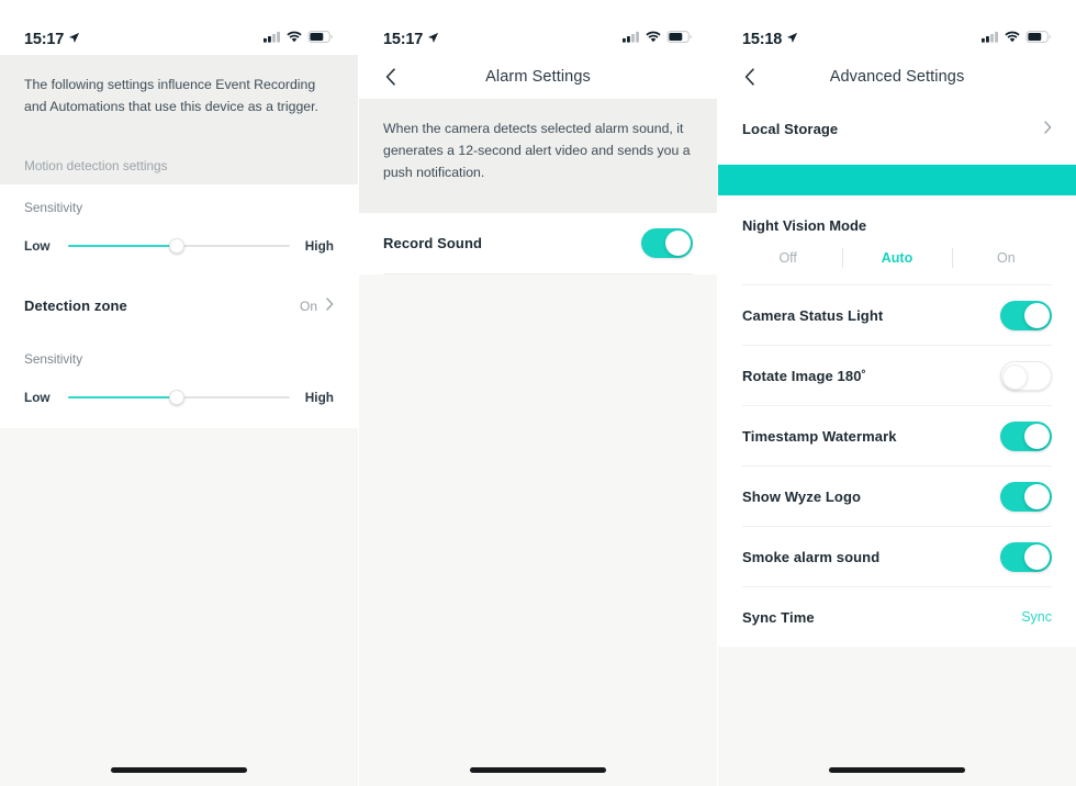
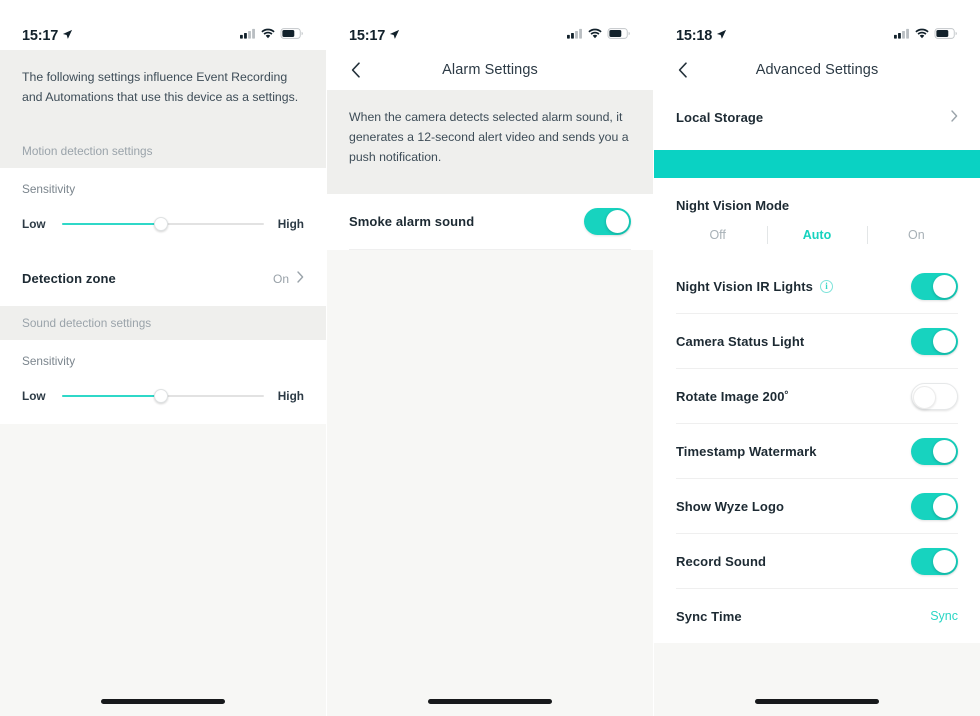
  15:17
- The following settings influence Event Recording and Automations that use this device as a trigger.
+ The following settings influence Event Recording and Automations that use this device as a settings.
  Motion detection settings
  Sensitivity
  Low
  High
  Detection zone
  On
+ Sound detection settings
  Sensitivity
  Low
  High
  15:17
  Alarm Settings
  When the camera detects selected alarm sound, it generates a 12-second alert video and sends you a push notification.
- Record Sound
+ Smoke alarm sound
  15:18
  Advanced Settings
  Local Storage
  Night Vision Mode
  Off
  Auto
  On
+ Night Vision IR Lights
+ i
  Camera Status Light
- Rotate Image 180˚
+ Rotate Image 200˚
  Timestamp Watermark
  Show Wyze Logo
- Smoke alarm sound
+ Record Sound
  Sync Time
  Sync
